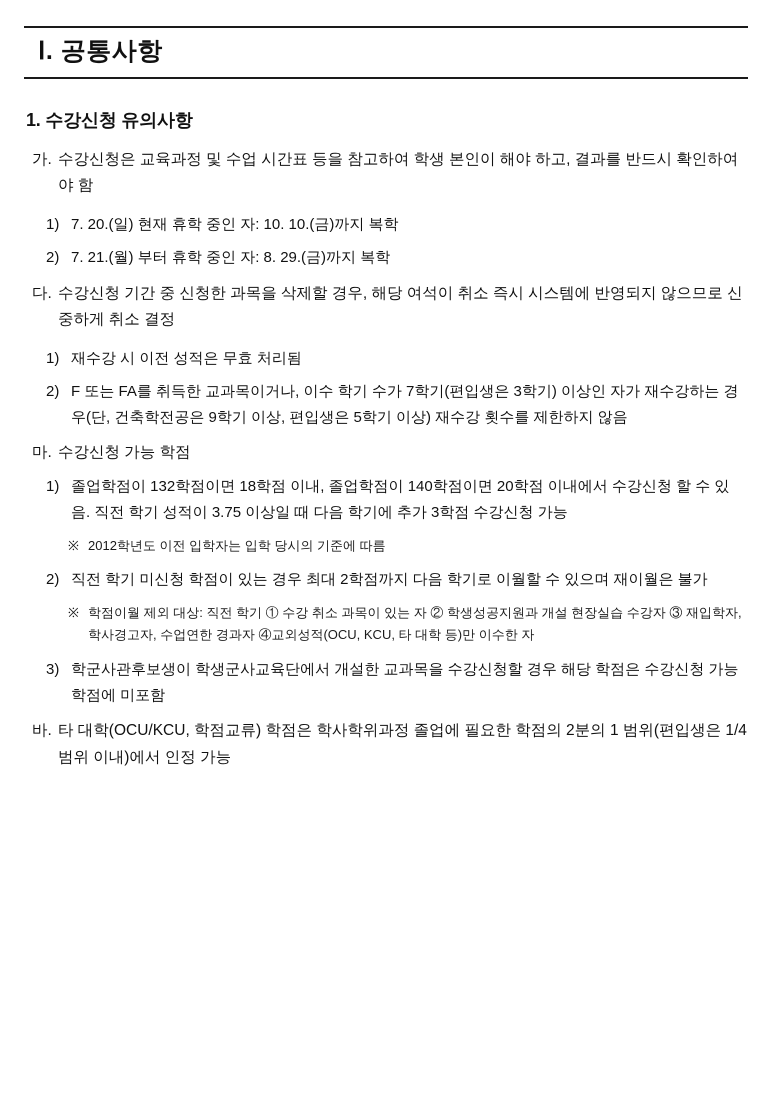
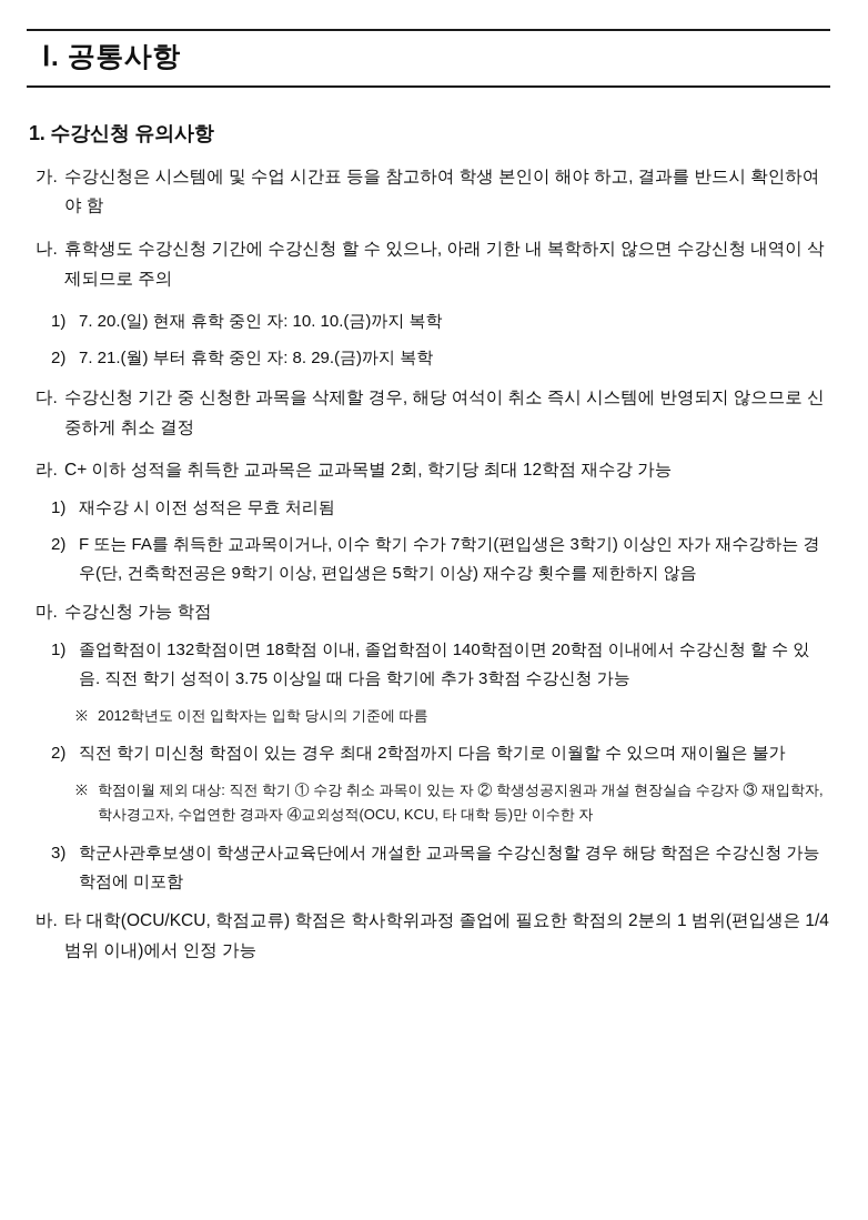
  Ⅰ. 공통사항
  1. 수강신청 유의사항
  가.
- 수강신청은 교육과정 및 수업 시간표 등을 참고하여 학생 본인이 해야 하고, 결과를 반드시 확인하여야 함
+ 수강신청은 시스템에 및 수업 시간표 등을 참고하여 학생 본인이 해야 하고, 결과를 반드시 확인하여야 함
+ 나.
+ 휴학생도 수강신청 기간에 수강신청 할 수 있으나, 아래 기한 내 복학하지 않으면 수강신청 내역이 삭제되므로 주의
  1)
  7. 20.(일) 현재 휴학 중인 자: 10. 10.(금)까지 복학
  2)
  7. 21.(월) 부터 휴학 중인 자: 8. 29.(금)까지 복학
  다.
  수강신청 기간 중 신청한 과목을 삭제할 경우, 해당 여석이 취소 즉시 시스템에 반영되지 않으므로 신중하게 취소 결정
+ 라.
+ C+ 이하 성적을 취득한 교과목은 교과목별 2회, 학기당 최대 12학점 재수강 가능
  1)
  재수강 시 이전 성적은 무효 처리됨
  2)
  F 또는 FA를 취득한 교과목이거나, 이수 학기 수가 7학기(편입생은 3학기) 이상인 자가 재수강하는 경우(단, 건축학전공은 9학기 이상, 편입생은 5학기 이상) 재수강 횟수를 제한하지 않음
  마.
  수강신청 가능 학점
  1)
  졸업학점이 132학점이면 18학점 이내, 졸업학점이 140학점이면 20학점 이내에서 수강신청 할 수 있음. 직전 학기 성적이 3.75 이상일 때 다음 학기에 추가 3학점 수강신청 가능
  ※
  2012학년도 이전 입학자는 입학 당시의 기준에 따름
  2)
  직전 학기 미신청 학점이 있는 경우 최대 2학점까지 다음 학기로 이월할 수 있으며 재이월은 불가
  ※
  학점이월 제외 대상: 직전 학기 ① 수강 취소 과목이 있는 자 ② 학생성공지원과 개설 현장실습 수강자 ③ 재입학자, 학사경고자, 수업연한 경과자 ④교외성적(OCU, KCU, 타 대학 등)만 이수한 자
  3)
  학군사관후보생이 학생군사교육단에서 개설한 교과목을 수강신청할 경우 해당 학점은 수강신청 가능 학점에 미포함
  바.
  타 대학(OCU/KCU, 학점교류) 학점은 학사학위과정 졸업에 필요한 학점의 2분의 1 범위(편입생은 1/4 범위 이내)에서 인정 가능
